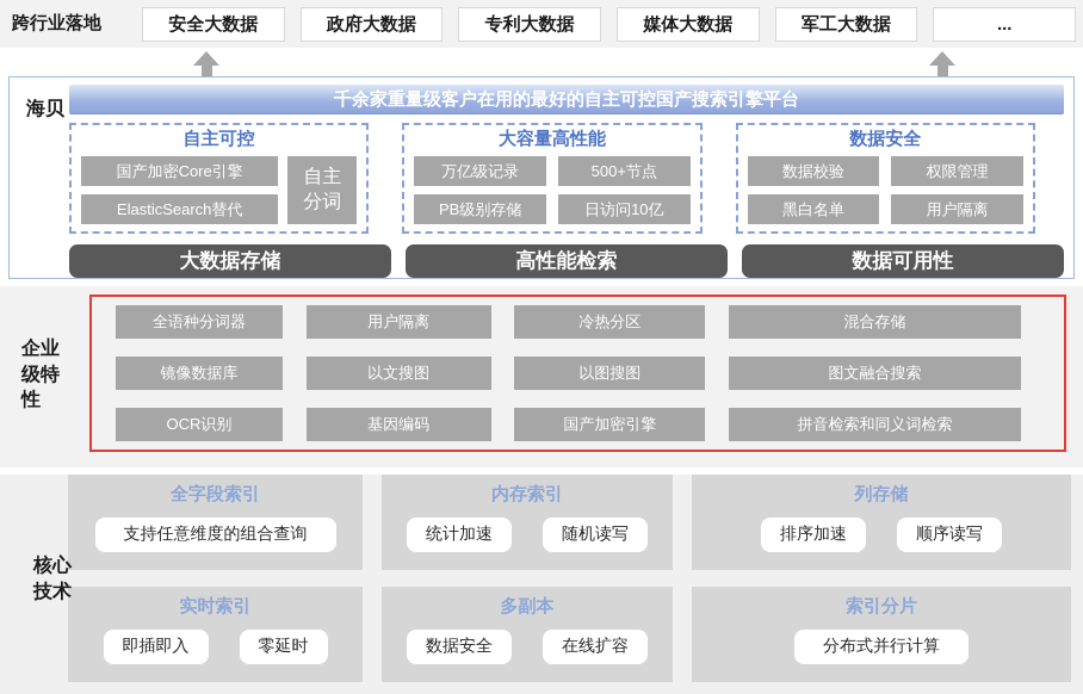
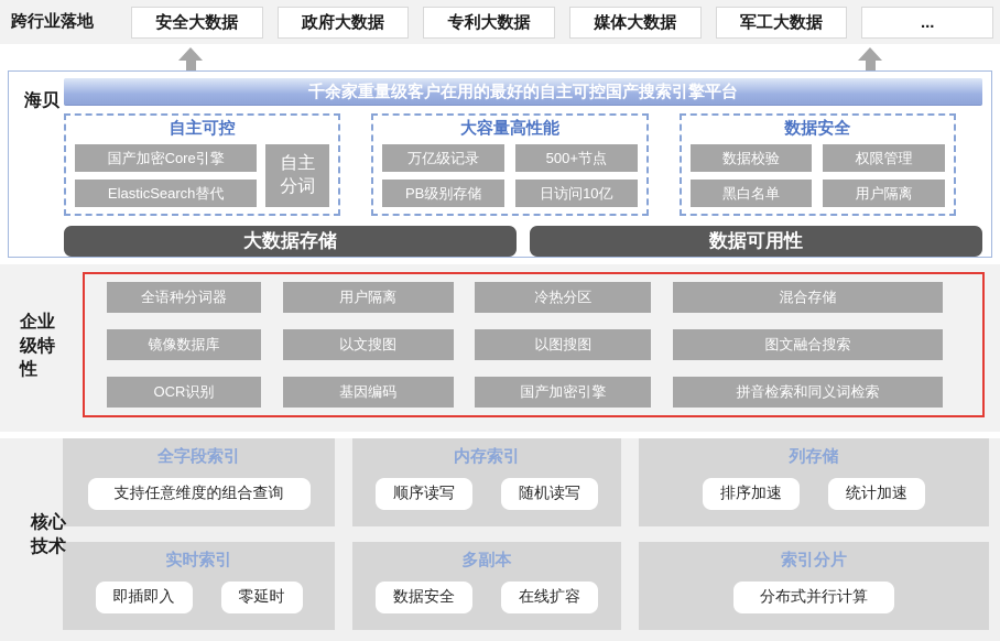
  跨行业落地
  安全大数据
  政府大数据
  专利大数据
  媒体大数据
  军工大数据
  ...
  海贝
  千余家重量级客户在用的最好的自主可控国产搜索引擎平台
  自主可控
  国产加密Core引擎
  ElasticSearch替代
  自主分词
  大容量高性能
  万亿级记录
  500+节点
  PB级别存储
  日访问10亿
  数据安全
  数据校验
  权限管理
  黑白名单
  用户隔离
  大数据存储
- 高性能检索
  数据可用性
  企业级特性
  全语种分词器
  用户隔离
  冷热分区
  混合存储
  镜像数据库
  以文搜图
  以图搜图
  图文融合搜索
  OCR识别
  基因编码
  国产加密引擎
  拼音检索和同义词检索
  核心技术
  全字段索引
  支持任意维度的组合查询
  内存索引
- 统计加速
+ 顺序读写
  随机读写
  列存储
  排序加速
- 顺序读写
+ 统计加速
  实时索引
  即插即入
  零延时
  多副本
  数据安全
  在线扩容
  索引分片
  分布式并行计算
